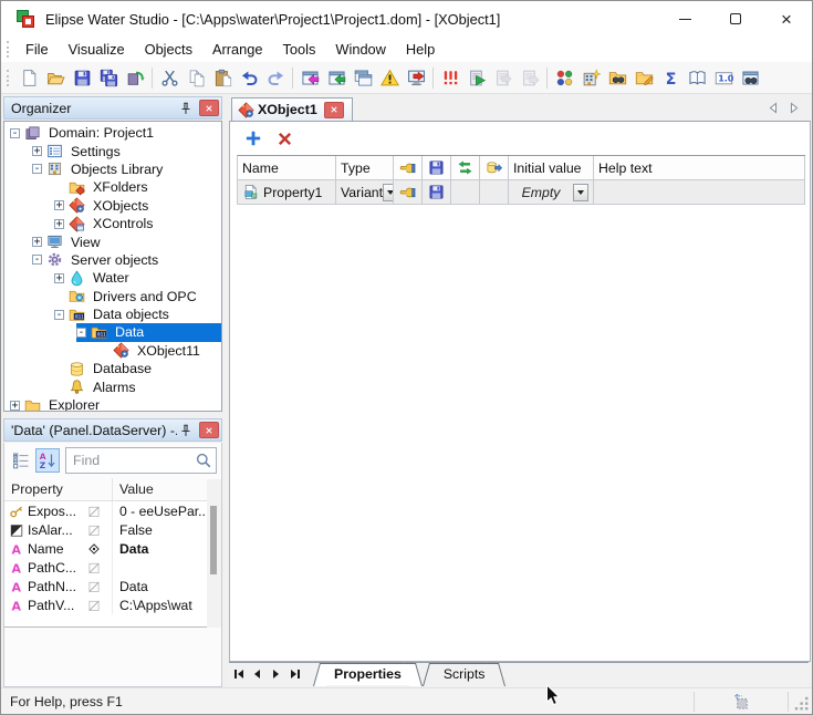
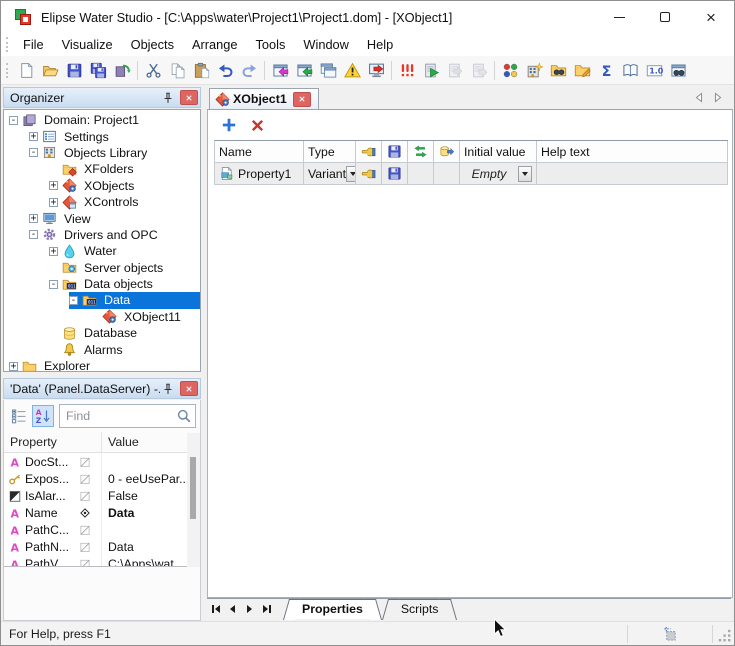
  Elipse Water Studio - [C:\Apps\water\Project1\Project1.dom] - [XObject1]
  ×
  File
  Visualize
  Objects
  Arrange
  Tools
  Window
  Help
  Organizer
  -
  Domain: Project1
  +
  Settings
  -
  Objects Library
  XFolders
  +
  XObjects
  +
  XControls
  +
  View
  -
- Server objects
+ Drivers and OPC
  +
  Water
- Drivers and OPC
+ Server objects
  -
  Data objects
  -
  Data
  XObject11
  Database
  Alarms
  +
  Explorer
  'Data' (Panel.DataServer) -.
  Find
  Property
  Value
+ DocSt...
  Expos...
  0 - eeUsePar..
  IsAlar...
  False
  Name
  Data
  PathC...
  PathN...
  Data
  PathV...
  C:\Apps\wat
  XObject1
  Name
  Type
  Initial value
  Help text
  Property1
  Variant
  Empty
  Properties
  Scripts
  For Help, press F1
